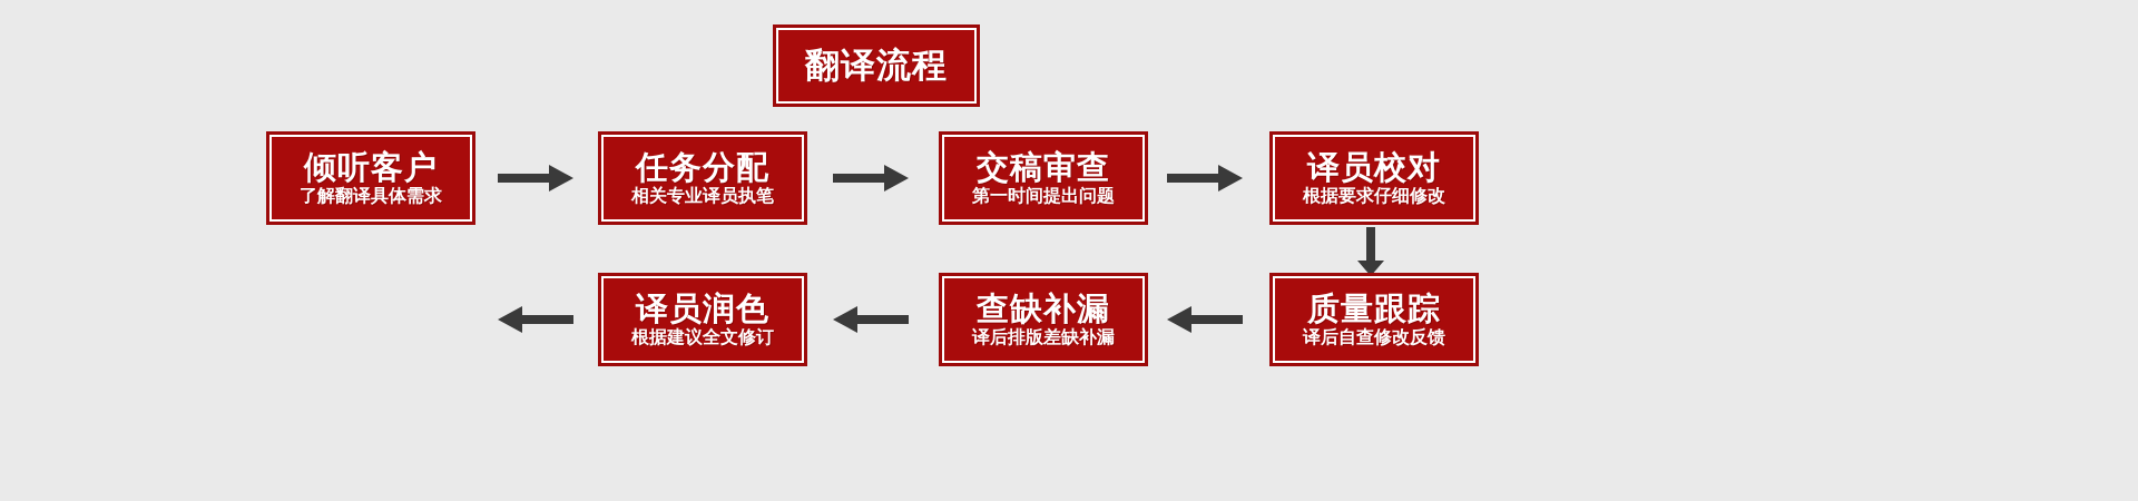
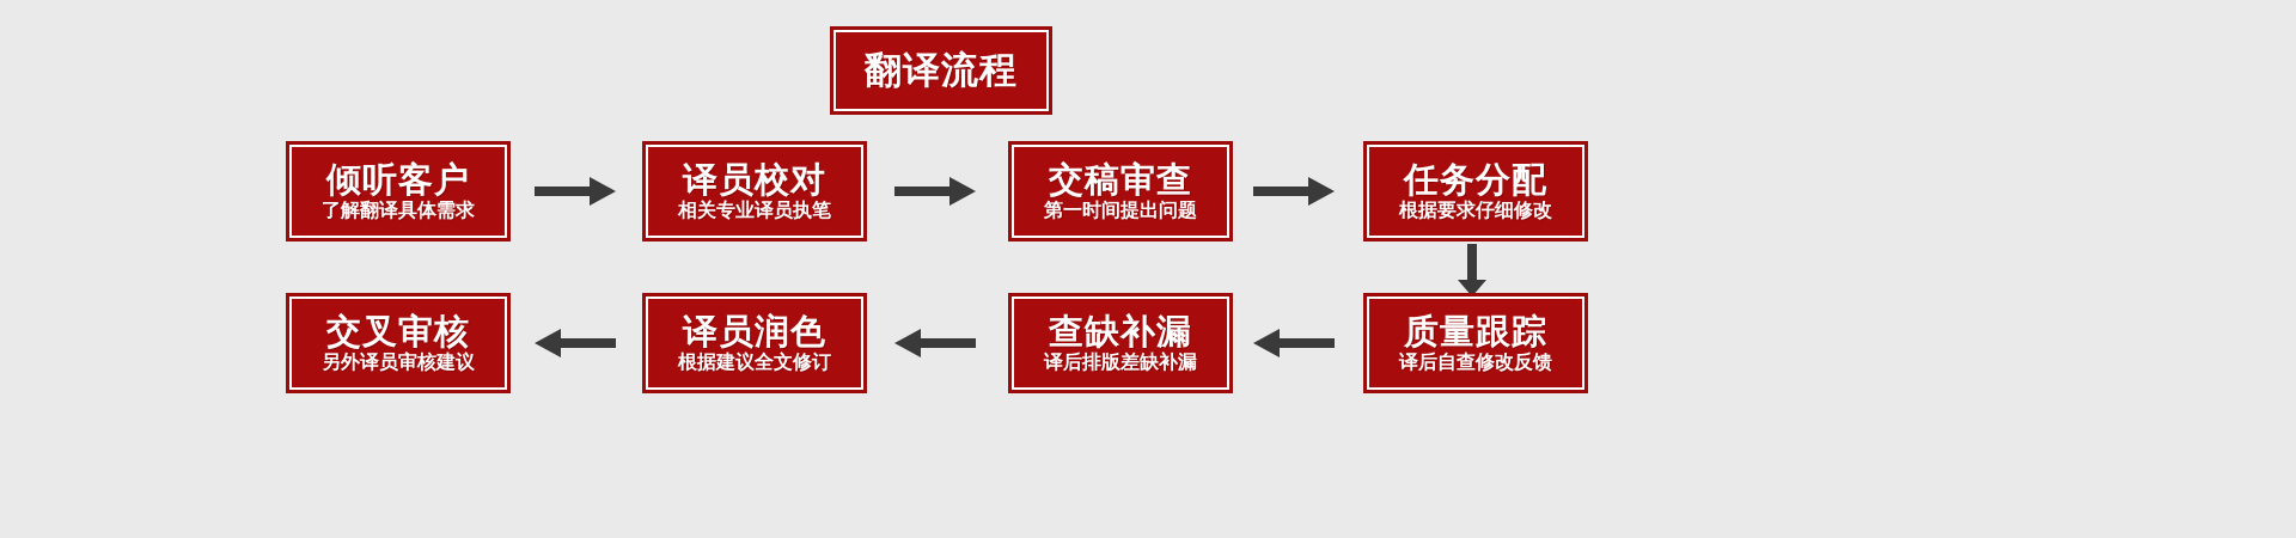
  翻译流程
  倾听客户
  了解翻译具体需求
- 任务分配
+ 译员校对
  相关专业译员执笔
  交稿审查
  第一时间提出问题
- 译员校对
+ 任务分配
  根据要求仔细修改
+ 交叉审核
+ 另外译员审核建议
  译员润色
  根据建议全文修订
  查缺补漏
  译后排版差缺补漏
  质量跟踪
  译后自查修改反馈
